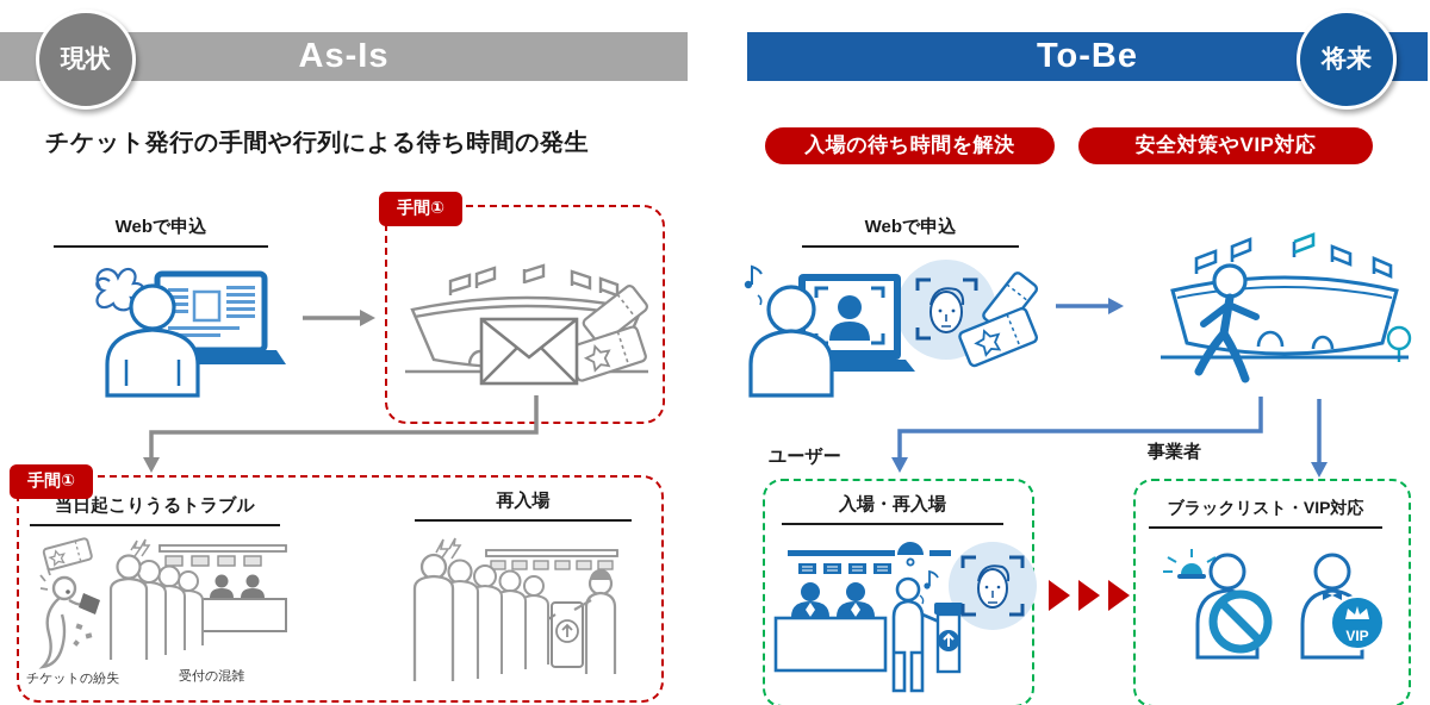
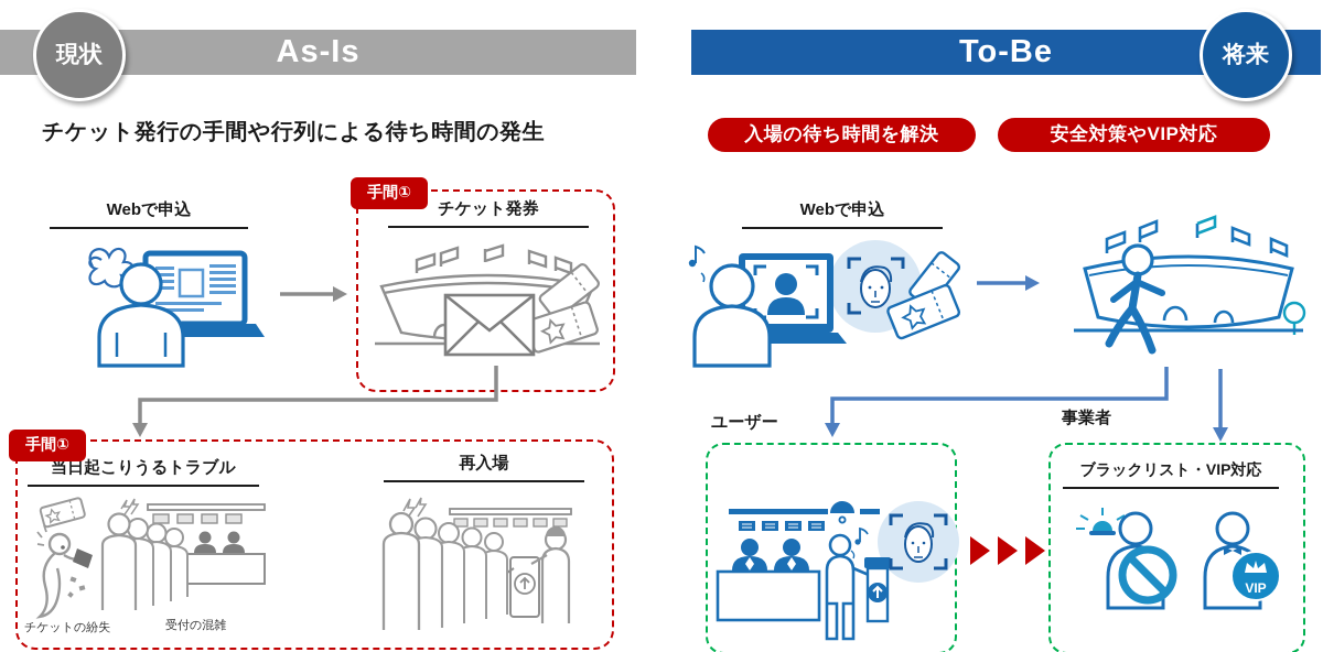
  As-Is
  現状
  To-Be
  将来
  チケット発行の手間や行列による待ち時間の発生
  入場の待ち時間を解決
  安全対策やVIP対応
  Webで申込
  手間①
+ チケット発券
  手間①
  当日起こりうるトラブル
  再入場
  チケットの紛失
  受付の混雑
  Webで申込
  ユーザー
- 入場・再入場
  事業者
  ブラックリスト・VIP対応
  VIP
